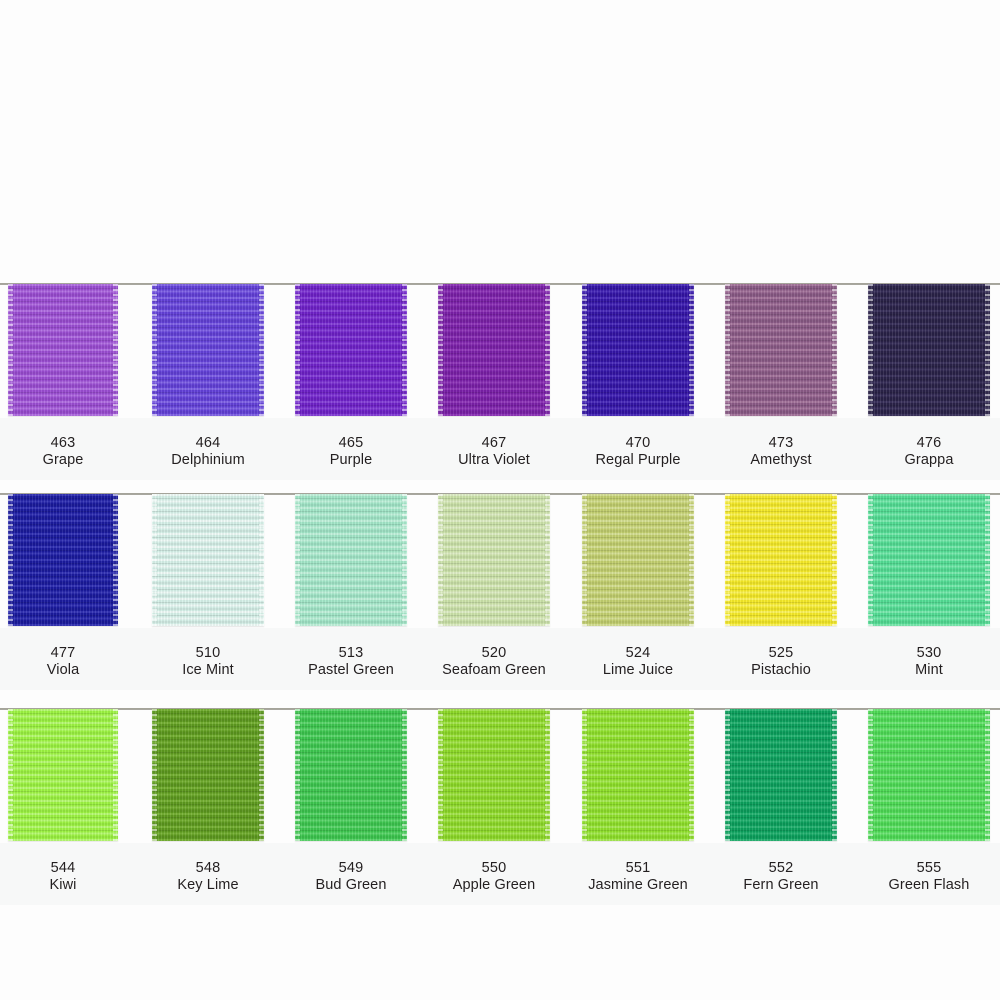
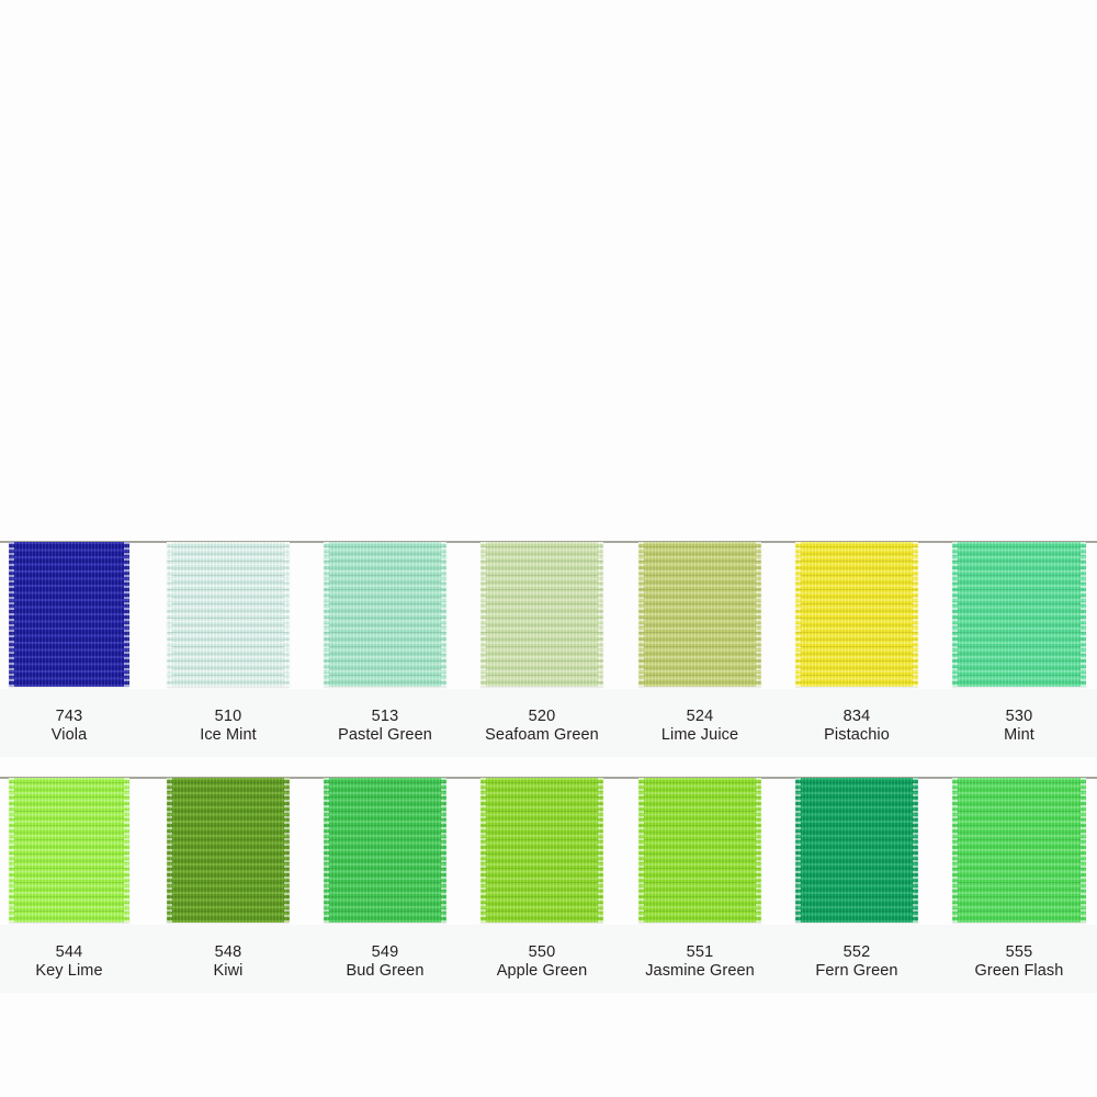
- 463
- Grape
- 464
- Delphinium
- 465
- Purple
- 467
- Ultra Violet
- 470
- Regal Purple
- 473
- Amethyst
- 476
- Grappa
- 477
+ 743
  Viola
  510
  Ice Mint
  513
  Pastel Green
  520
  Seafoam Green
  524
  Lime Juice
- 525
+ 834
  Pistachio
  530
  Mint
  544
- Kiwi
+ Key Lime
  548
- Key Lime
+ Kiwi
  549
  Bud Green
  550
  Apple Green
  551
  Jasmine Green
  552
  Fern Green
  555
  Green Flash
